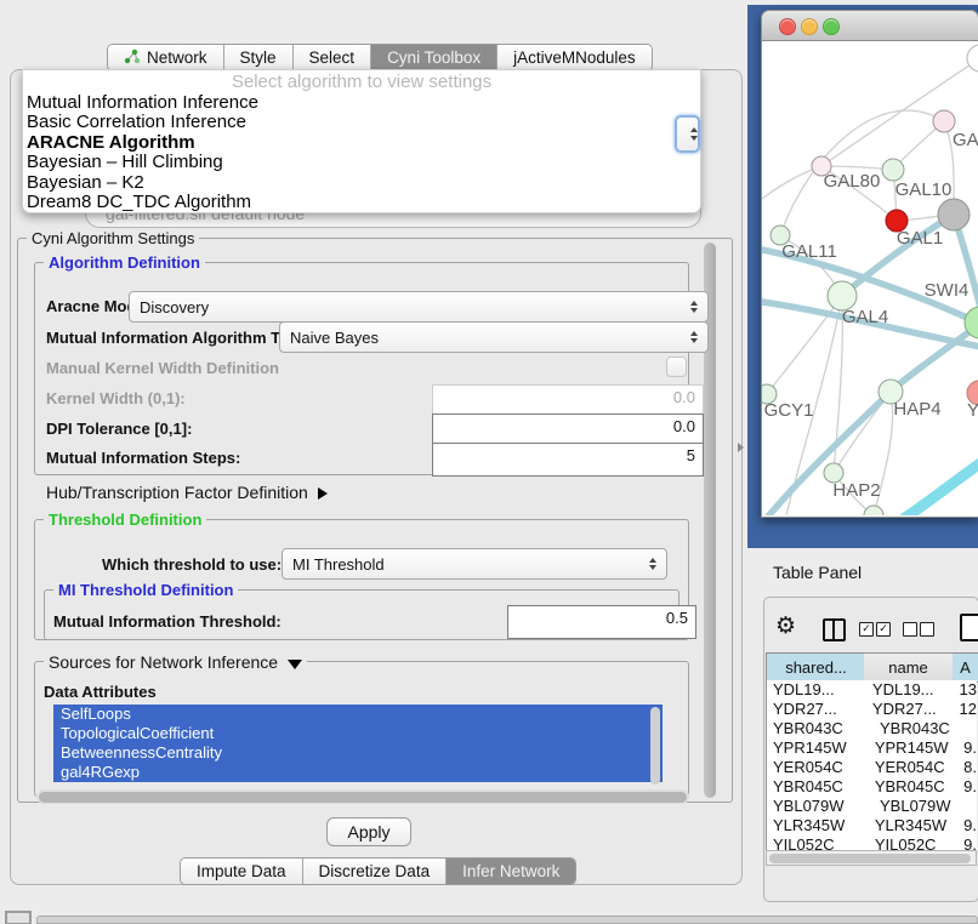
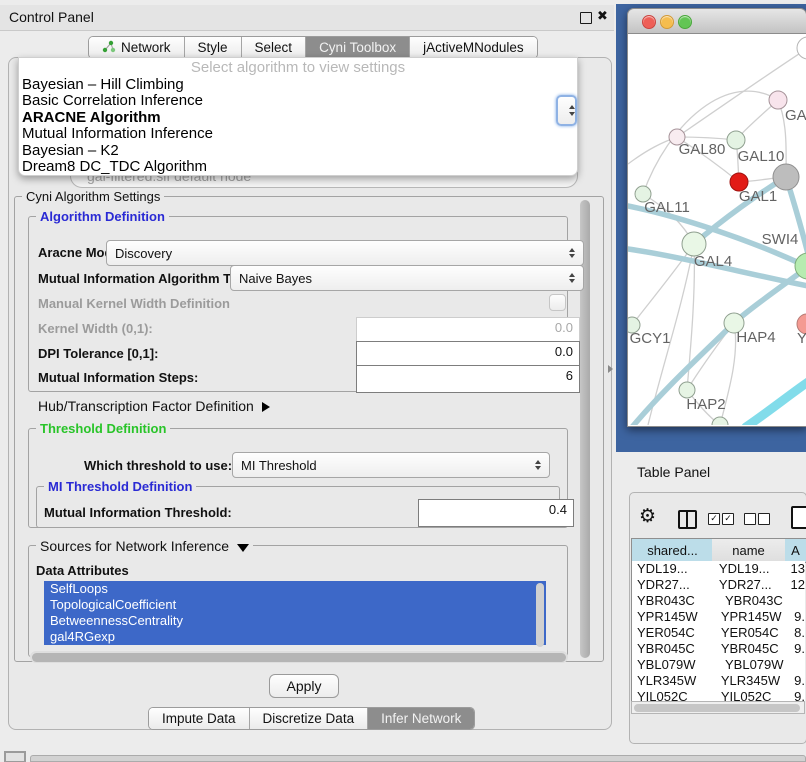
+ Control Panel
+ ✖
  Network
  Style
  Select
  Cyni Toolbox
  jActiveMNodules
  gal-filtered.sif default node
  Select algorithm to view settings
- Mutual Information Inference
+ Bayesian – Hill Climbing
  Basic Correlation Inference
  ARACNE Algorithm
- Bayesian – Hill Climbing
+ Mutual Information Inference
  Bayesian – K2
  Dream8 DC_TDC Algorithm
  Cyni Algorithm Settings
  Algorithm Definition
  Aracne Mo
  Discovery
  Mutual Information Algorithm T
  Naive Bayes
  Manual Kernel Width Definition
  Kernel Width (0,1):
  0.0
  DPI Tolerance [0,1]:
  0.0
  Mutual Information Steps:
- 5
+ 6
  Hub/Transcription Factor Definition
  Threshold Definition
  Which threshold to use:
  MI Threshold
  MI Threshold Definition
  Mutual Information Threshold:
- 0.5
+ 0.4
  Sources for Network Inference
  Data Attributes
  SelfLoops
  TopologicalCoefficient
  BetweennessCentrality
  gal4RGexp
  Apply
  Impute Data
  Discretize Data
  Infer Network
  GAL80
  GAL10
  GAL1
  GAL11
  SWI4
  GAL4
  GCY1
  HAP4
  Y
  HAP2
  Table Panel
  ⚙
  ✓
  ✓
  shared...
  name
  A
  YDL19...
  YDL19...
  13
  YDR27...
  YDR27...
  12
  YBR043C
  YBR043C
  YPR145W
  YPR145W
  9.
  YER054C
  YER054C
  8.
  YBR045C
  YBR045C
  9.
  YBL079W
  YBL079W
  YLR345W
  YLR345W
  9.
  YIL052C
  YIL052C
  9.
